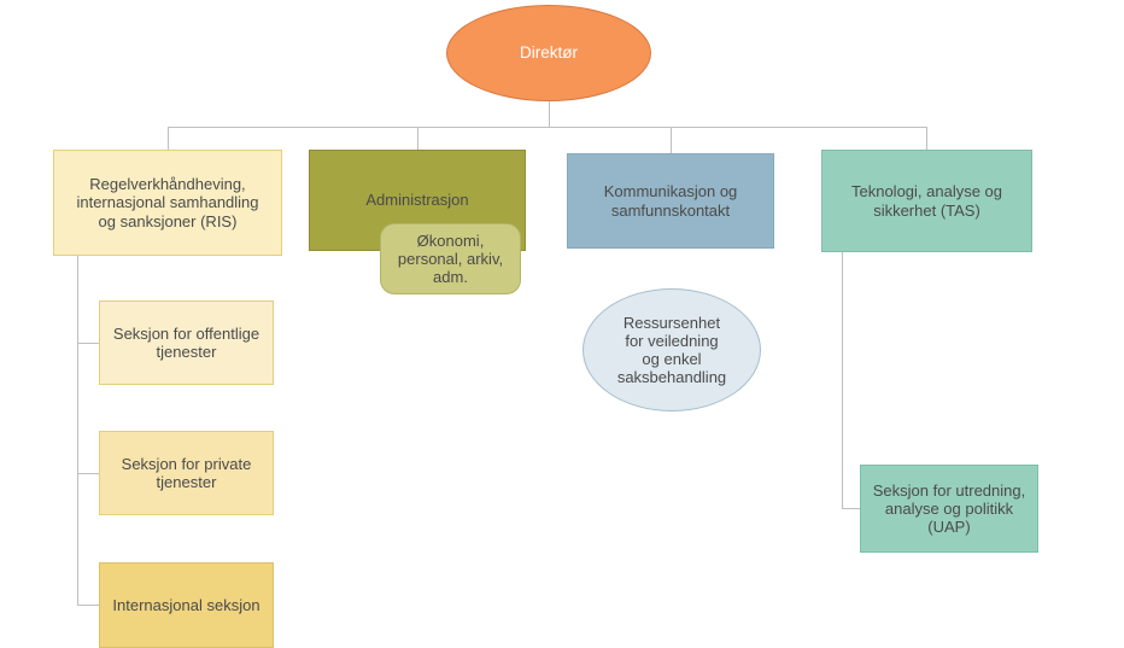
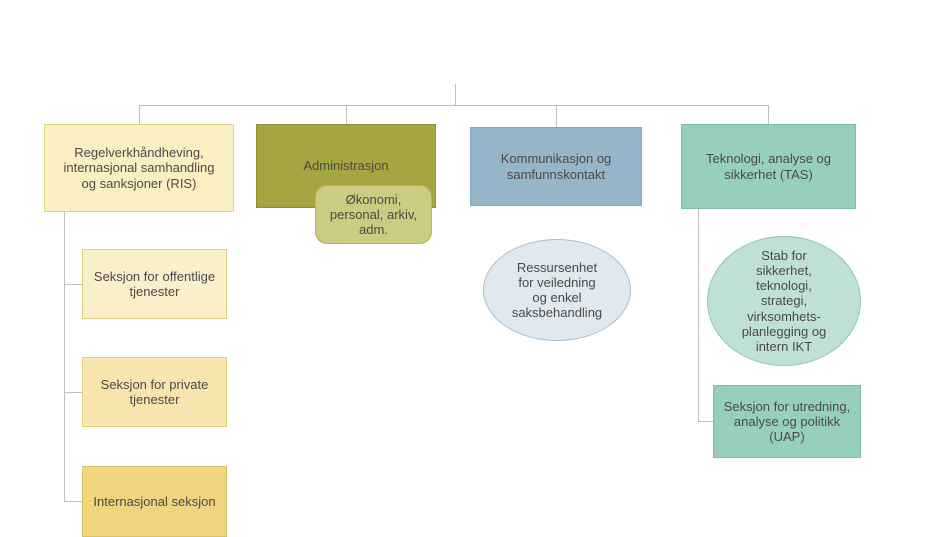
- Direktør
  Regelverkhåndheving,
  internasjonal samhandling
  og sanksjoner (RIS)
  Administrasjon
  Økonomi,
  personal, arkiv,
  adm.
  Kommunikasjon og
  samfunnskontakt
  Teknologi, analyse og
  sikkerhet (TAS)
  Seksjon for offentlige
  tjenester
  Seksjon for private
  tjenester
  Internasjonal seksjon
  Ressursenhet
  for veiledning
  og enkel
  saksbehandling
+ Stab for
+ sikkerhet,
+ teknologi,
+ strategi,
+ virksomhets-
+ planlegging og
+ intern IKT
  Seksjon for utredning,
  analyse og politikk
  (UAP)
